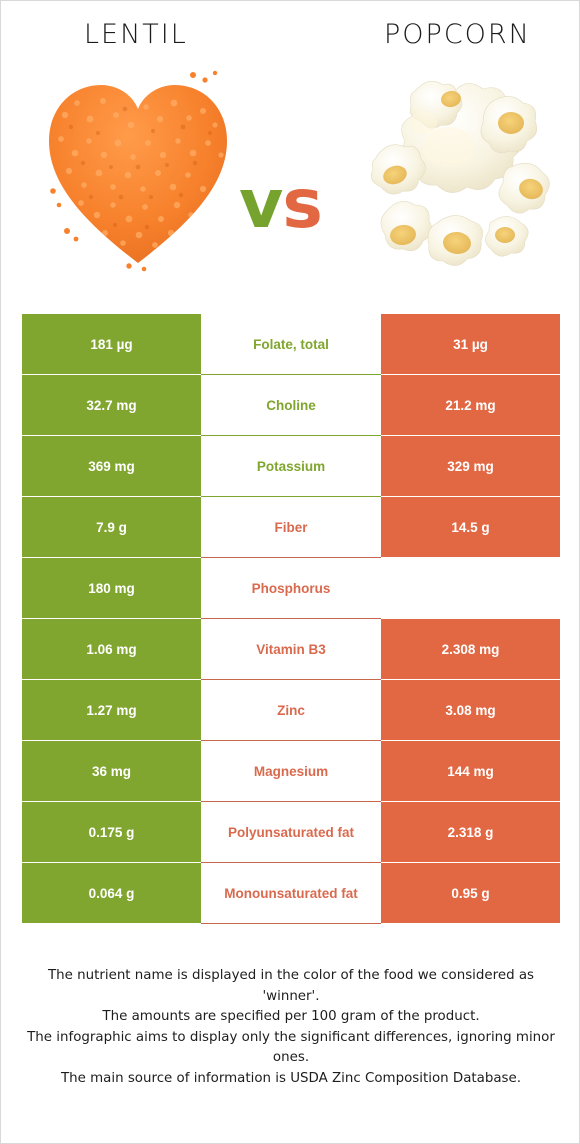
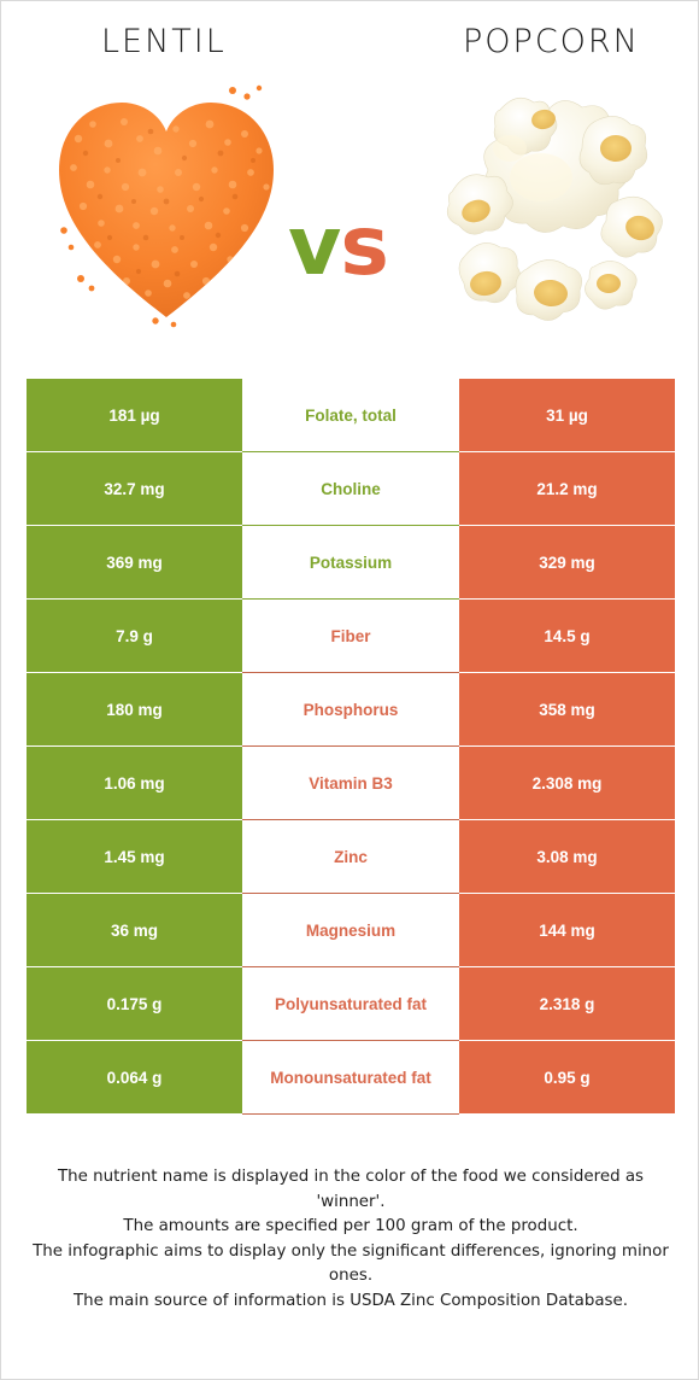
  LENTIL
  POPCORN
  vs
  181 µg
  Folate, total
  31 µg
  32.7 mg
  Choline
  21.2 mg
  369 mg
  Potassium
  329 mg
  7.9 g
  Fiber
  14.5 g
  180 mg
  Phosphorus
+ 358 mg
  1.06 mg
  Vitamin B3
  2.308 mg
- 1.27 mg
+ 1.45 mg
  Zinc
  3.08 mg
  36 mg
  Magnesium
  144 mg
  0.175 g
  Polyunsaturated fat
  2.318 g
  0.064 g
  Monounsaturated fat
  0.95 g
  The nutrient name is displayed in the color of the food we considered as 'winner'.
  The amounts are specified per 100 gram of the product.
  The infographic aims to display only the significant differences, ignoring minor ones.
  The main source of information is USDA Zinc Composition Database.
